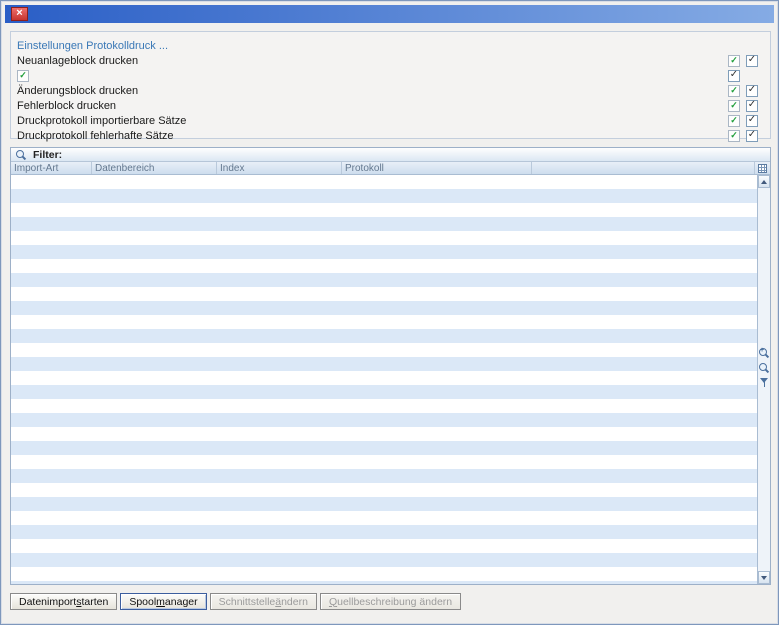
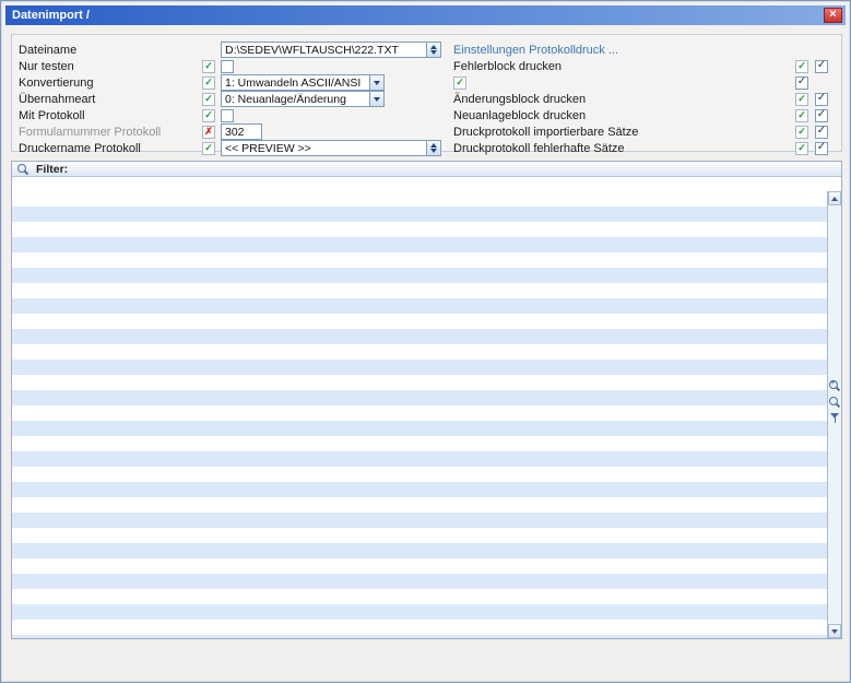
+ Datenimport /
+ Dateiname
+ D:\SEDEV\WFLTAUSCH\222.TXT
+ Nur testen
+ Konvertierung
+ 1: Umwandeln ASCII/ANSI
+ Übernahmeart
+ 0: Neuanlage/Änderung
+ Mit Protokoll
+ Formularnummer Protokoll
+ 302
+ Druckername Protokoll
+ << PREVIEW >>
  Einstellungen Protokolldruck ...
- Neuanlageblock drucken
+ Fehlerblock drucken
  Änderungsblock drucken
- Fehlerblock drucken
+ Neuanlageblock drucken
  Druckprotokoll importierbare Sätze
  Druckprotokoll fehlerhafte Sätze
  Filter:
- Import-Art
- Datenbereich
- Index
- Protokoll
- Datenimport
- s
- tarten
- Spool
- m
- anager
- Schnittstelle
- ä
- ndern
- Q
- uellbeschreibung ändern
